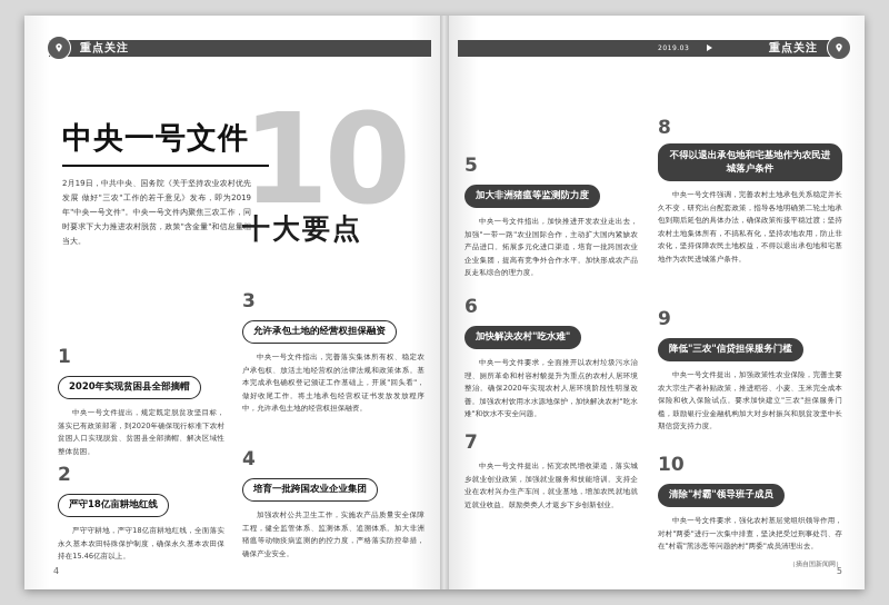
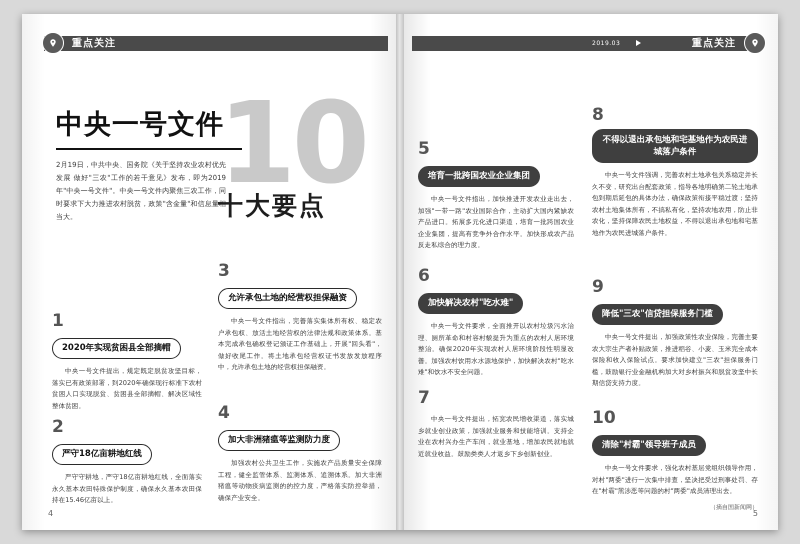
  重点关注
  中央一号文件
  2月19日，中共中央、国务院《关于坚持农业农村优先发展 做好"三农"工作的若干意见》发布，即为2019年"中央一号文件"。中央一号文件内聚焦三农工作，同时要求下大力推进农村脱贫，政策"含金量"和信息量相当大。
  10
  十大要点
  1
  2020年实现贫困县全部摘帽
  中央一号文件提出，规定既定脱贫攻坚目标，落实已有政策部署，到2020年确保现行标准下农村贫困人口实现脱贫、贫困县全部摘帽、解决区域性整体贫困。
  2
  严守18亿亩耕地红线
  严守守耕地，严守18亿亩耕地红线，全面落实永久基本农田特殊保护制度，确保永久基本农田保持在15.46亿亩以上。
  3
  允许承包土地的经营权担保融资
  中央一号文件指出，完善落实集体所有权、稳定农户承包权、放活土地经营权的法律法规和政策体系。基本完成承包确权登记颁证工作基础上，开展"回头看"，做好收尾工作。将土地承包经营权证书发放发放程序中，允许承包土地的经营权担保融资。
  4
- 培育一批跨国农业企业集团
+ 加大非洲猪瘟等监测防力度
  加强农村公共卫生工作，实施农产品质量安全保障工程，健全监管体系、监测体系、追溯体系。加大非洲猪瘟等动物疫病监测的的控力度，严格落实防控举措，确保产业安全。
  4
  重点关注
  5
- 加大非洲猪瘟等监测防力度
+ 培育一批跨国农业企业集团
  中央一号文件指出，加快推进开发农业走出去，加强"一带一路"农业国际合作，主动扩大国内紧缺农产品进口。拓展多元化进口渠道，培育一批跨国农业企业集团，提高有竞争外合作水平。加快形成农产品反走私综合的理力度。
  6
  加快解决农村"吃水难"
  中央一号文件要求，全面推开以农村垃圾污水治理、厕所革命和村容村貌提升为重点的农村人居环境整治。确保2020年实现农村人居环境阶段性明显改善。加强农村饮用水水源地保护，加快解决农村"吃水难"和饮水不安全问题。
  7
  中央一号文件提出，拓宽农民增收渠道，落实城乡就业创业政策，加强就业服务和技能培训。支持企业在农村兴办生产车间，就业基地，增加农民就地就近就业收益。鼓励类类人才返乡下乡创新创业。
  8
  不得以退出承包地和宅基地作为农民进城落户条件
  中央一号文件强调，完善农村土地承包关系稳定并长久不变，研究出台配套政策，指导各地明确第二轮土地承包到期后延包的具体办法，确保政策衔接平稳过渡；坚持农村土地集体所有，不搞私有化，坚持农地农用，防止非农化，坚持保障农民土地权益，不得以退出承包地和宅基地作为农民进城落户条件。
  9
  降低"三农"信贷担保服务门槛
  中央一号文件提出，加强政策性农业保险，完善主要农大宗生产者补贴政策，推进稻谷、小麦、玉米完全成本保险和收入保险试点。要求加快建立"三农"担保服务门槛，鼓励银行业金融机构加大对乡村振兴和脱贫攻坚中长期信贷支持力度。
  10
  清除"村霸"领导班子成员
  中央一号文件要求，强化农村基层党组织领导作用，对村"两委"进行一次集中排查，坚决把受过刑事处罚、存在"村霸"黑涉恶等问题的村"两委"成员清理出去。
  5
